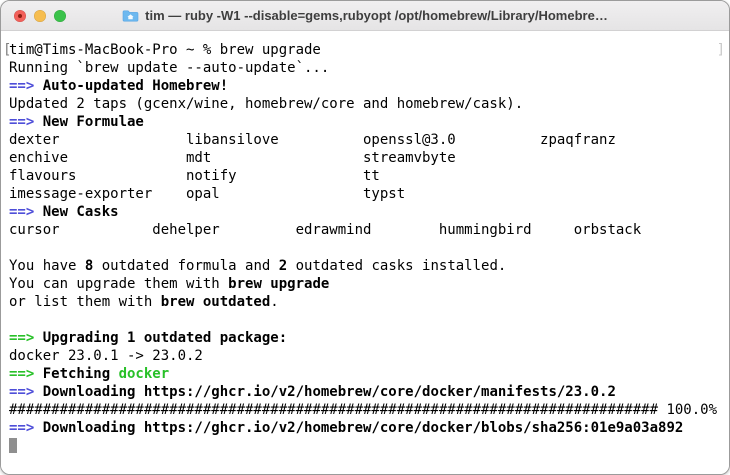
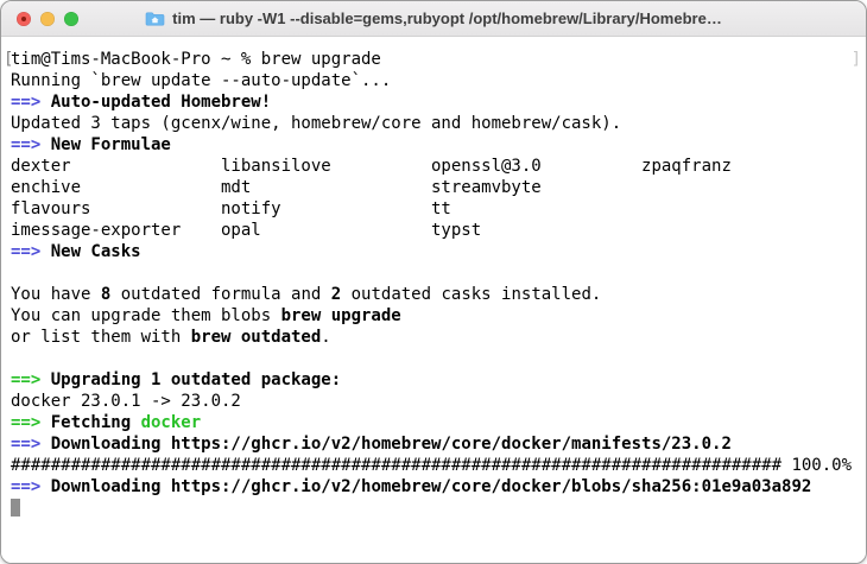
  tim — ruby -W1 --disable=gems,rubyopt /opt/homebrew/Library/Homebre…
  [
  tim@Tims-MacBook-Pro ~ % brew upgrade
  ]
  Running `brew update --auto-update`...
  ==> Auto-updated Homebrew!
- Updated 2 taps (gcenx/wine, homebrew/core and homebrew/cask).
+ Updated 3 taps (gcenx/wine, homebrew/core and homebrew/cask).
  ==> New Formulae
  dexter libansilove openssl@3.0 zpaqfranz
  enchive mdt streamvbyte
  flavours notify tt
  imessage-exporter opal typst
  ==> New Casks
- cursor dehelper edrawmind hummingbird orbstack
  You have 8 outdated formula and 2 outdated casks installed.
- You can upgrade them with brew upgrade
+ You can upgrade them blobs brew upgrade
  or list them with brew outdated.
  ==> Upgrading 1 outdated package:
  docker 23.0.1 -> 23.0.2
  ==> Fetching docker
  ==> Downloading https://ghcr.io/v2/homebrew/core/docker/manifests/23.0.2
  ############################################################################# 100.0%
  ==> Downloading https://ghcr.io/v2/homebrew/core/docker/blobs/sha256:01e9a03a892
